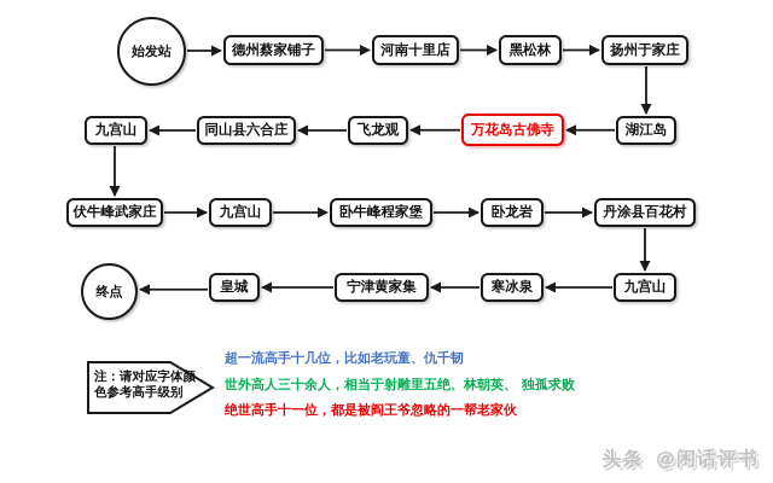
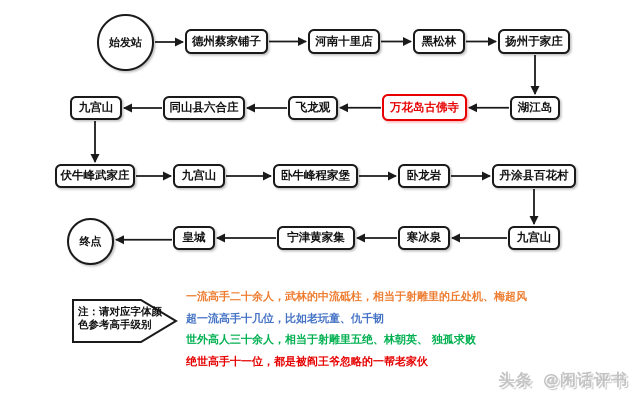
  始发站
  德州蔡家铺子
  河南十里店
  黑松林
  扬州于家庄
  湖江岛
  万花岛古佛寺
  飞龙观
  同山县六合庄
  九宫山
  伏牛峰武家庄
  九宫山
  卧牛峰程家堡
  卧龙岩
  丹涂县百花村
  九宫山
  寒冰泉
  宁津黄家集
  皇城
  终点
  注：请对应字体颜
  色参考高手级别
+ 一流高手二十余人，武林的中流砥柱，相当于射雕里的丘处机、梅超风
  超一流高手十几位，比如老玩童、仇千韧
  世外高人三十余人，相当于射雕里五绝、林朝英、 独孤求败
  绝世高手十一位，都是被阎王爷忽略的一帮老家伙
  头条 @闲话评书
